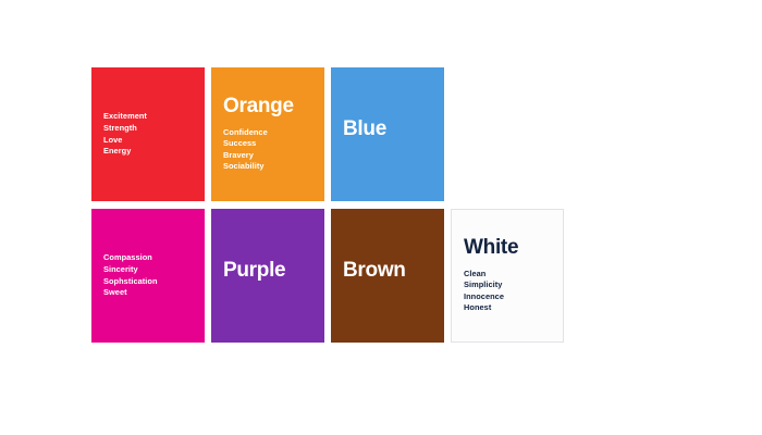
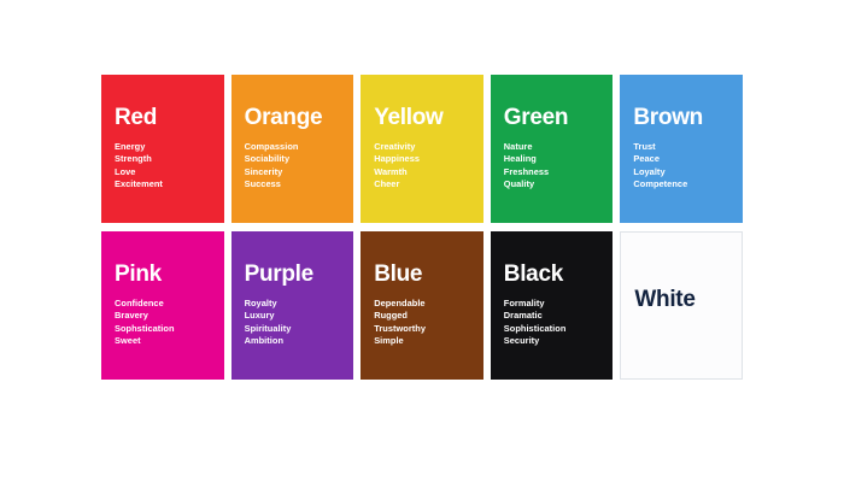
+ Red
- Excitement
+ Energy
  Strength
  Love
- Energy
+ Excitement
  Orange
- Confidence
+ Compassion
- Success
+ Sociability
- Bravery
+ Sincerity
- Sociability
+ Success
+ Yellow
+ Creativity
+ Happiness
+ Warmth
+ Cheer
+ Green
+ Nature
+ Healing
+ Freshness
+ Quality
- Blue
+ Brown
+ Trust
+ Peace
+ Loyalty
+ Competence
+ Pink
- Compassion
+ Confidence
- Sincerity
+ Bravery
  Sophstication
  Sweet
  Purple
+ Royalty
+ Luxury
+ Spirituality
+ Ambition
- Brown
+ Blue
+ Dependable
+ Rugged
+ Trustworthy
+ Simple
+ Black
+ Formality
+ Dramatic
+ Sophistication
+ Security
  White
- Clean
- Simplicity
- Innocence
- Honest
